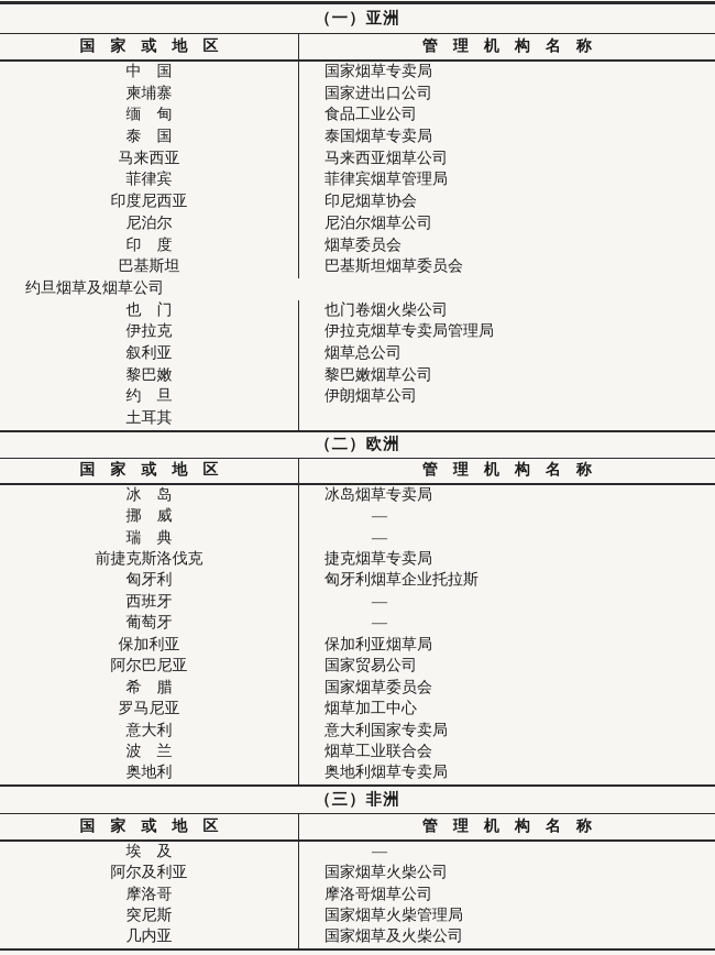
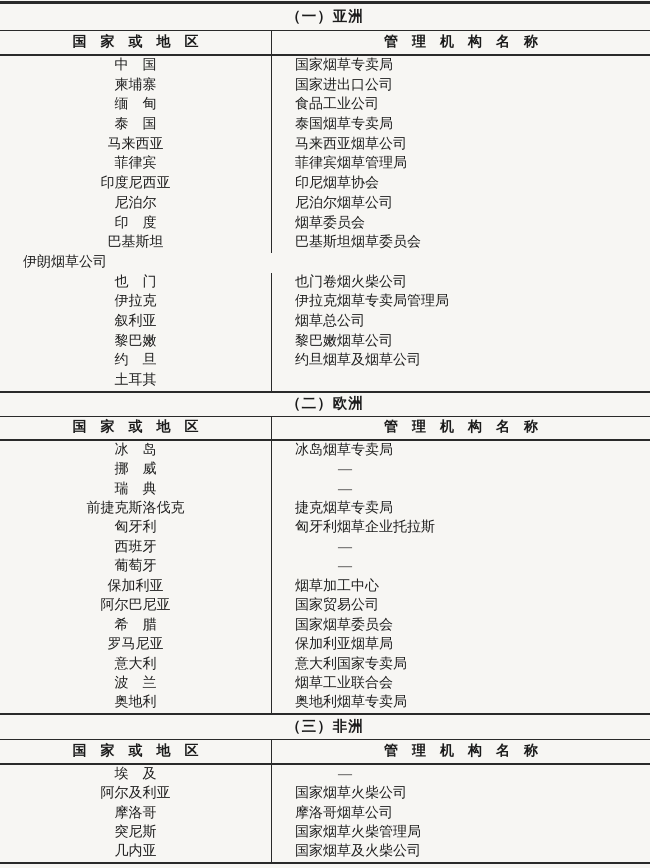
  （一）亚洲
  国 家 或 地 区
  管 理 机 构 名 称
  中 国
  国家烟草专卖局
  柬埔寨
  国家进出口公司
  缅 甸
  食品工业公司
  泰 国
  泰国烟草专卖局
  马来西亚
  马来西亚烟草公司
  菲律宾
  菲律宾烟草管理局
  印度尼西亚
  印尼烟草协会
  尼泊尔
  尼泊尔烟草公司
  印 度
  烟草委员会
  巴基斯坦
  巴基斯坦烟草委员会
- 约旦烟草及烟草公司
+ 伊朗烟草公司
  也 门
  也门卷烟火柴公司
  伊拉克
  伊拉克烟草专卖局管理局
  叙利亚
  烟草总公司
  黎巴嫩
  黎巴嫩烟草公司
  约 旦
- 伊朗烟草公司
+ 约旦烟草及烟草公司
  土耳其
  （二）欧洲
  国 家 或 地 区
  管 理 机 构 名 称
  冰 岛
  冰岛烟草专卖局
  挪 威
  —
  瑞 典
  —
  前捷克斯洛伐克
  捷克烟草专卖局
  匈牙利
  匈牙利烟草企业托拉斯
  西班牙
  —
  葡萄牙
  —
  保加利亚
- 保加利亚烟草局
+ 烟草加工中心
  阿尔巴尼亚
  国家贸易公司
  希 腊
  国家烟草委员会
  罗马尼亚
- 烟草加工中心
+ 保加利亚烟草局
  意大利
  意大利国家专卖局
  波 兰
  烟草工业联合会
  奥地利
  奥地利烟草专卖局
  （三）非洲
  国 家 或 地 区
  管 理 机 构 名 称
  埃 及
  —
  阿尔及利亚
  国家烟草火柴公司
  摩洛哥
  摩洛哥烟草公司
  突尼斯
  国家烟草火柴管理局
  几内亚
  国家烟草及火柴公司
